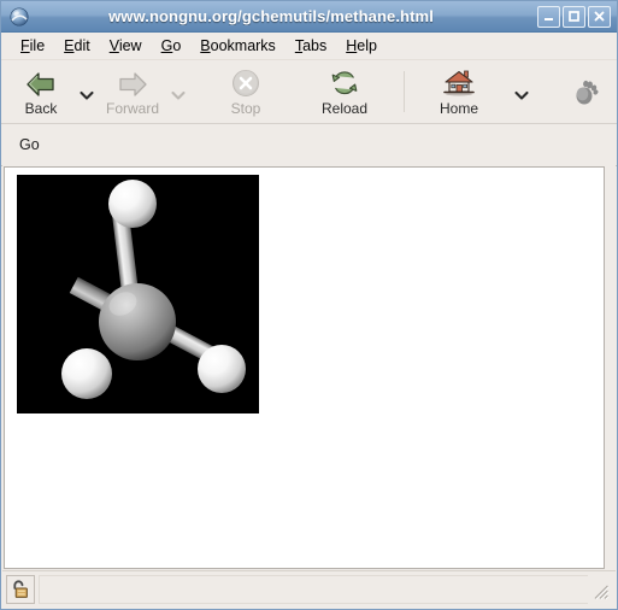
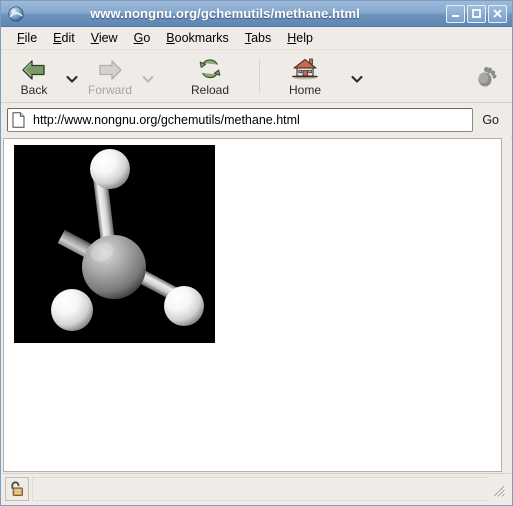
  www.nongnu.org/gchemutils/methane.html
  File
  Edit
  View
  Go
  Bookmarks
  Tabs
  Help
  Back
  Forward
- Stop
  Reload
  Home
+ http://www.nongnu.org/gchemutils/methane.html
  Go
